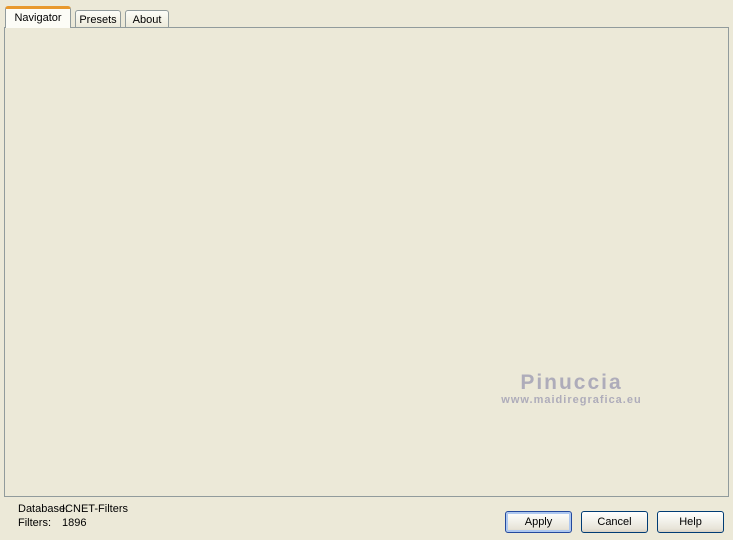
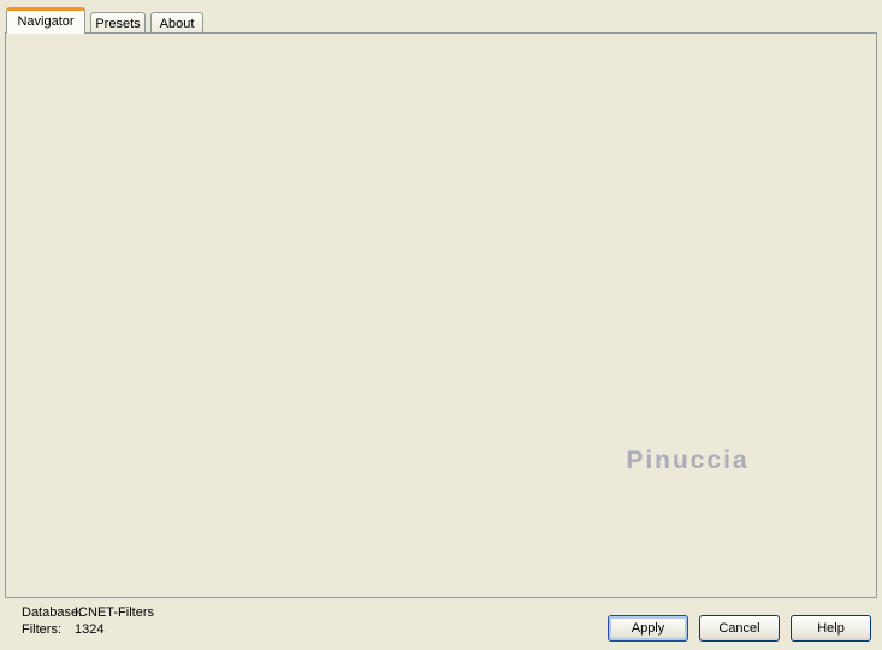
  Navigator
  Presets
  About
  Pinuccia
- www.maidiregrafica.eu
  Databas
  ICNET-Filters
  Filters:
- 1896
+ 1324
  Apply
  Cancel
  Help
